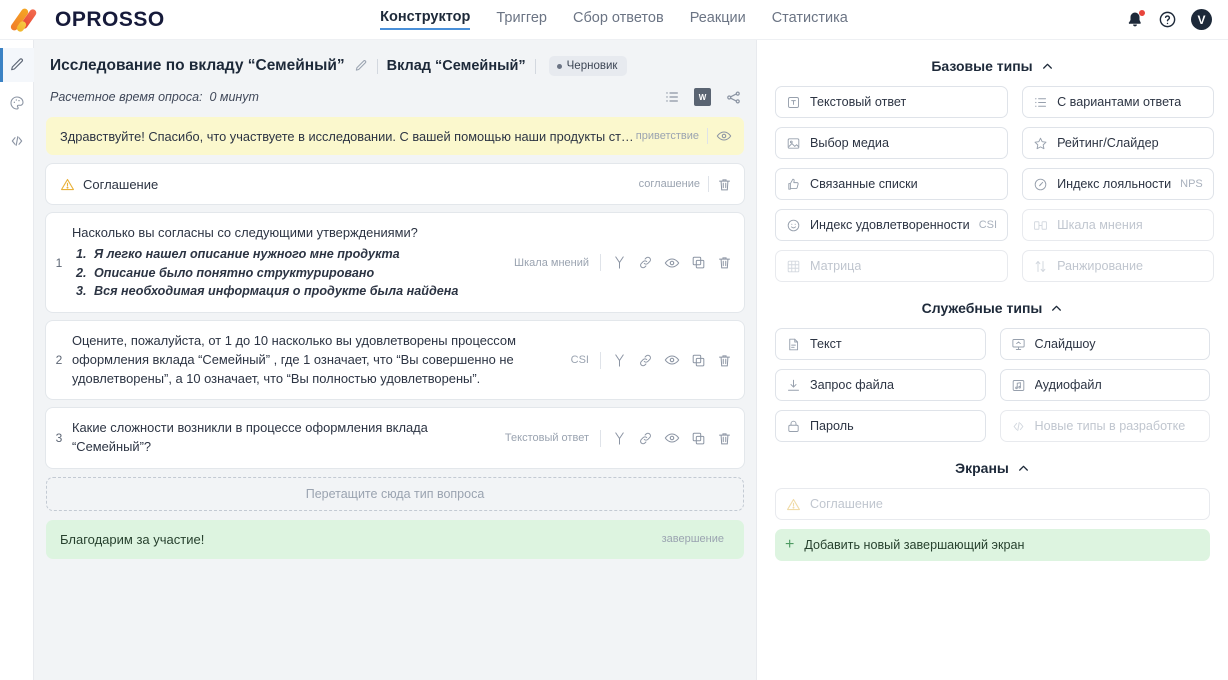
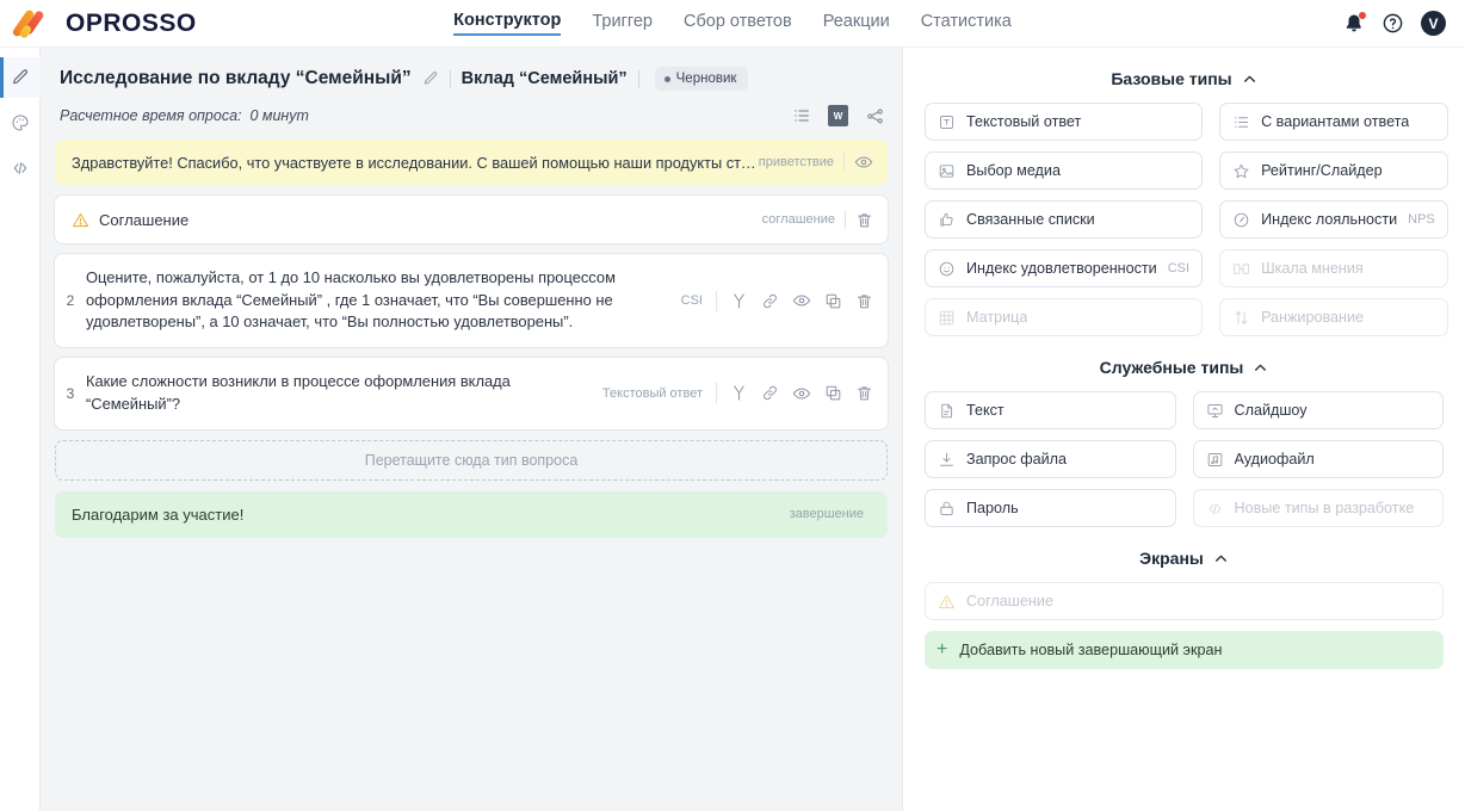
  OPROSSO
  Конструктор
  Триггер
  Сбор ответов
  Реакции
  Статистика
  V
  Исследование по вкладу “Семейный”
  Вклад “Семейный”
  Черновик
  Расчетное время опроса: 0 минут
  W
  Здравствуйте! Спасибо, что участвуете в исследовании. С вашей помощью наши продукты стан
  приветствие
  Соглашение
  соглашение
- 1
- Насколько вы согласны со следующими утверждениями?
- 1.
- Я легко нашел описание нужного мне продукта
- 2.
- Описание было понятно структурировано
- 3.
- Вся необходимая информация о продукте была найдена
- Шкала мнений
  2
  Оцените, пожалуйста, от 1 до 10 насколько вы удовлетворены процессом оформления вклада “Семейный” , где 1 означает, что “Вы совершенно не удовлетворены”, а 10 означает, что “Вы полностью удовлетворены”.
  CSI
  3
  Какие сложности возникли в процессе оформления вклада “Семейный”?
  Текстовый ответ
  Перетащите сюда тип вопроса
  Благодарим за участие!
  завершение
  Базовые типы
  Текстовый ответ
  С вариантами ответа
  Выбор медиа
  Рейтинг/Слайдер
  Связанные списки
  Индекс лояльности
  NPS
  Индекс удовлетворенности
  CSI
  Шкала мнения
  Матрица
  Ранжирование
  Служебные типы
  Текст
  Слайдшоу
  Запрос файла
  Аудиофайл
  Пароль
  Новые типы в разработке
  Экраны
  Соглашение
  +
  Добавить новый завершающий экран
